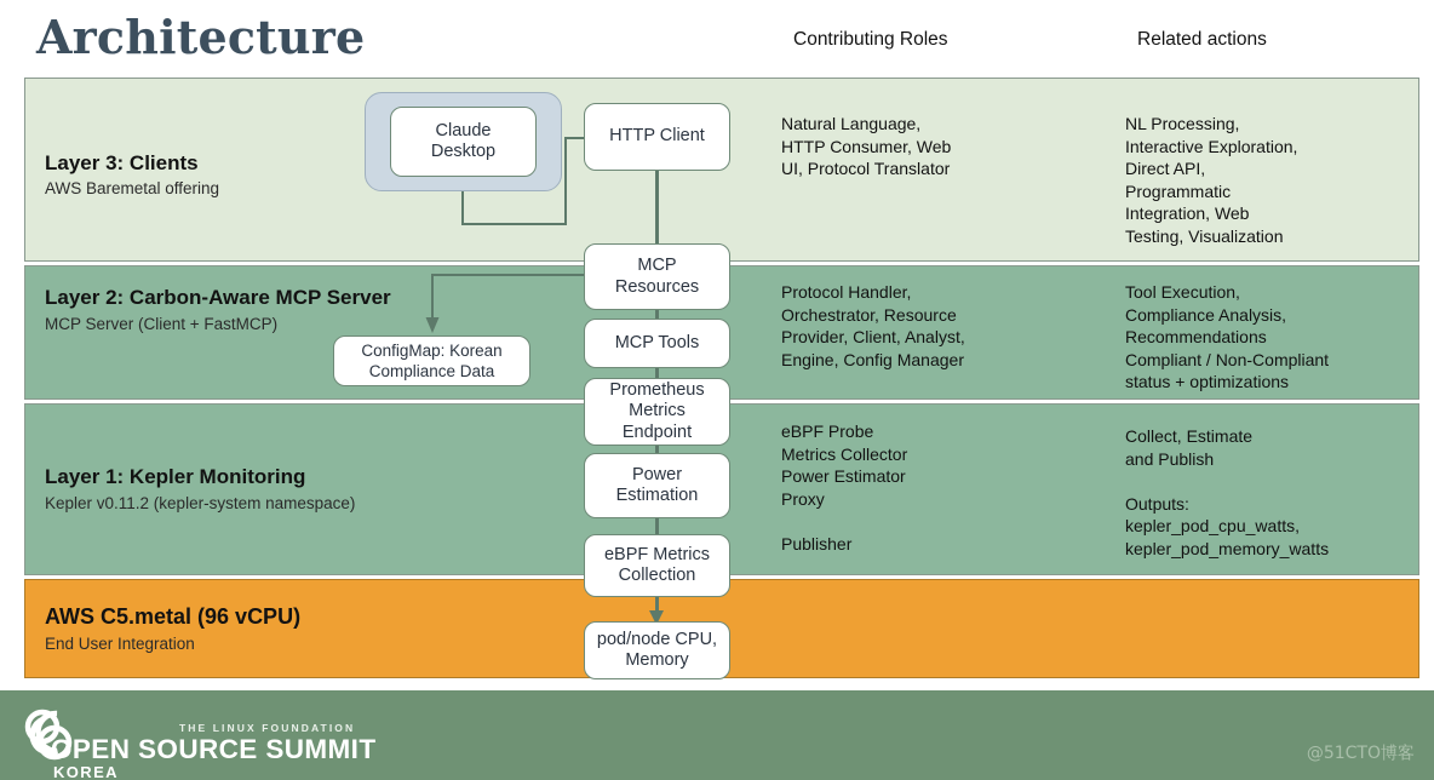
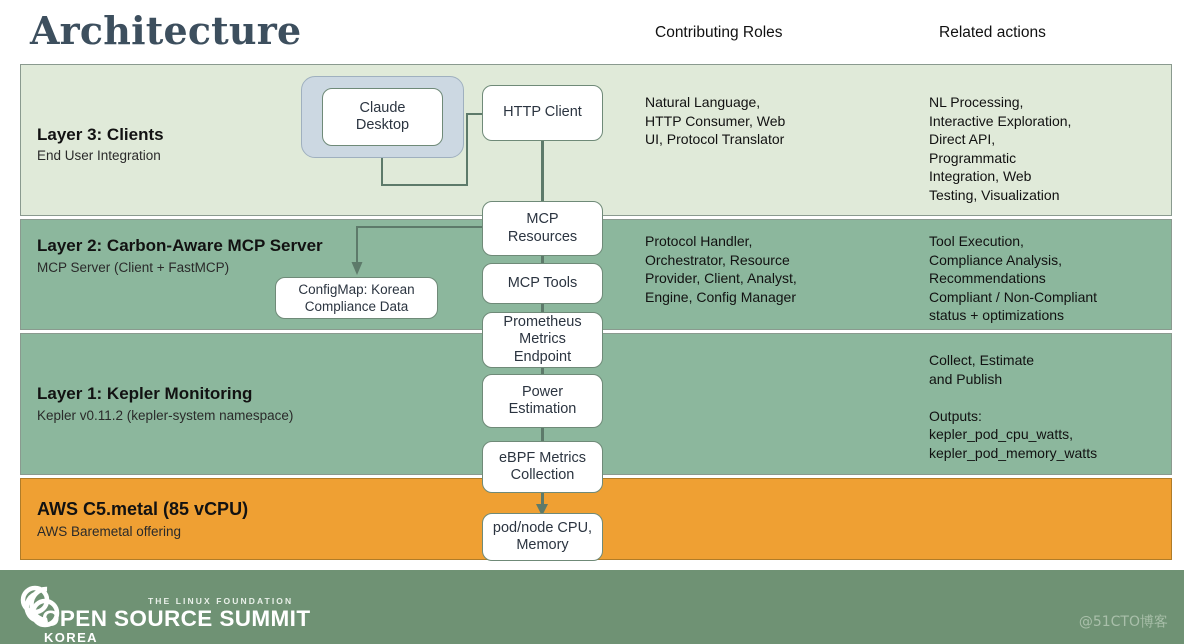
  Architecture
  Contributing Roles
  Related actions
  Layer 3: Clients
- AWS Baremetal offering
+ End User Integration
  Natural Language,
  HTTP Consumer, Web
  UI, Protocol Translator
  NL Processing,
  Interactive Exploration,
  Direct API,
  Programmatic
  Integration, Web
  Testing, Visualization
  Layer 2: Carbon-Aware MCP Server
  MCP Server (Client + FastMCP)
  Protocol Handler,
  Orchestrator, Resource
  Provider, Client, Analyst,
  Engine, Config Manager
  Tool Execution,
  Compliance Analysis,
  Recommendations
  Compliant / Non-Compliant
  status + optimizations
  Layer 1: Kepler Monitoring
  Kepler v0.11.2 (kepler-system namespace)
- eBPF Probe
- Metrics Collector
- Power Estimator
- Proxy
- Publisher
  Collect, Estimate
  and Publish
  Outputs:
  kepler_pod_cpu_watts,
  kepler_pod_memory_watts
- AWS C5.metal (96 vCPU)
+ AWS C5.metal (85 vCPU)
- End User Integration
+ AWS Baremetal offering
  Claude
  Desktop
  HTTP Client
  MCP
  Resources
  MCP Tools
  Prometheus
  Metrics
  Endpoint
  Power
  Estimation
  eBPF Metrics
  Collection
  pod/node CPU,
  Memory
  ConfigMap: Korean
  Compliance Data
  THE LINUX FOUNDATION
  OPEN SOURCE SUMMIT
  KOREA
  @51CTO博客
